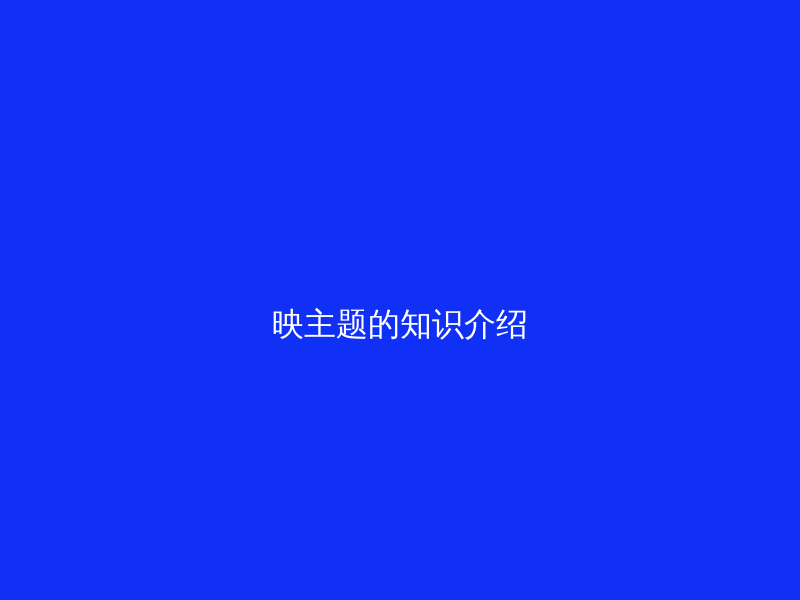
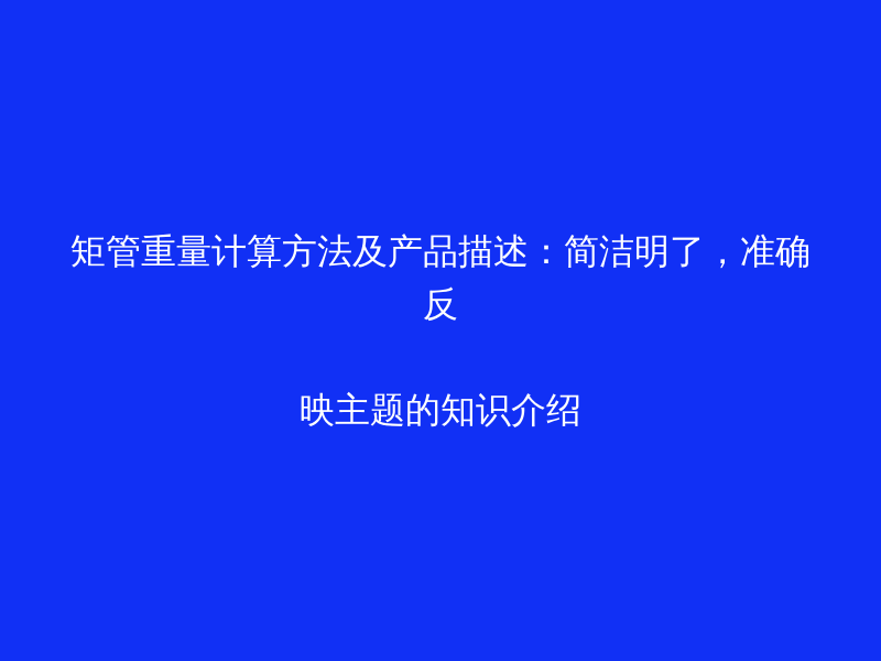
+ 矩管重量计算方法及产品描述：简洁明了，准确反
  映主题的知识介绍
